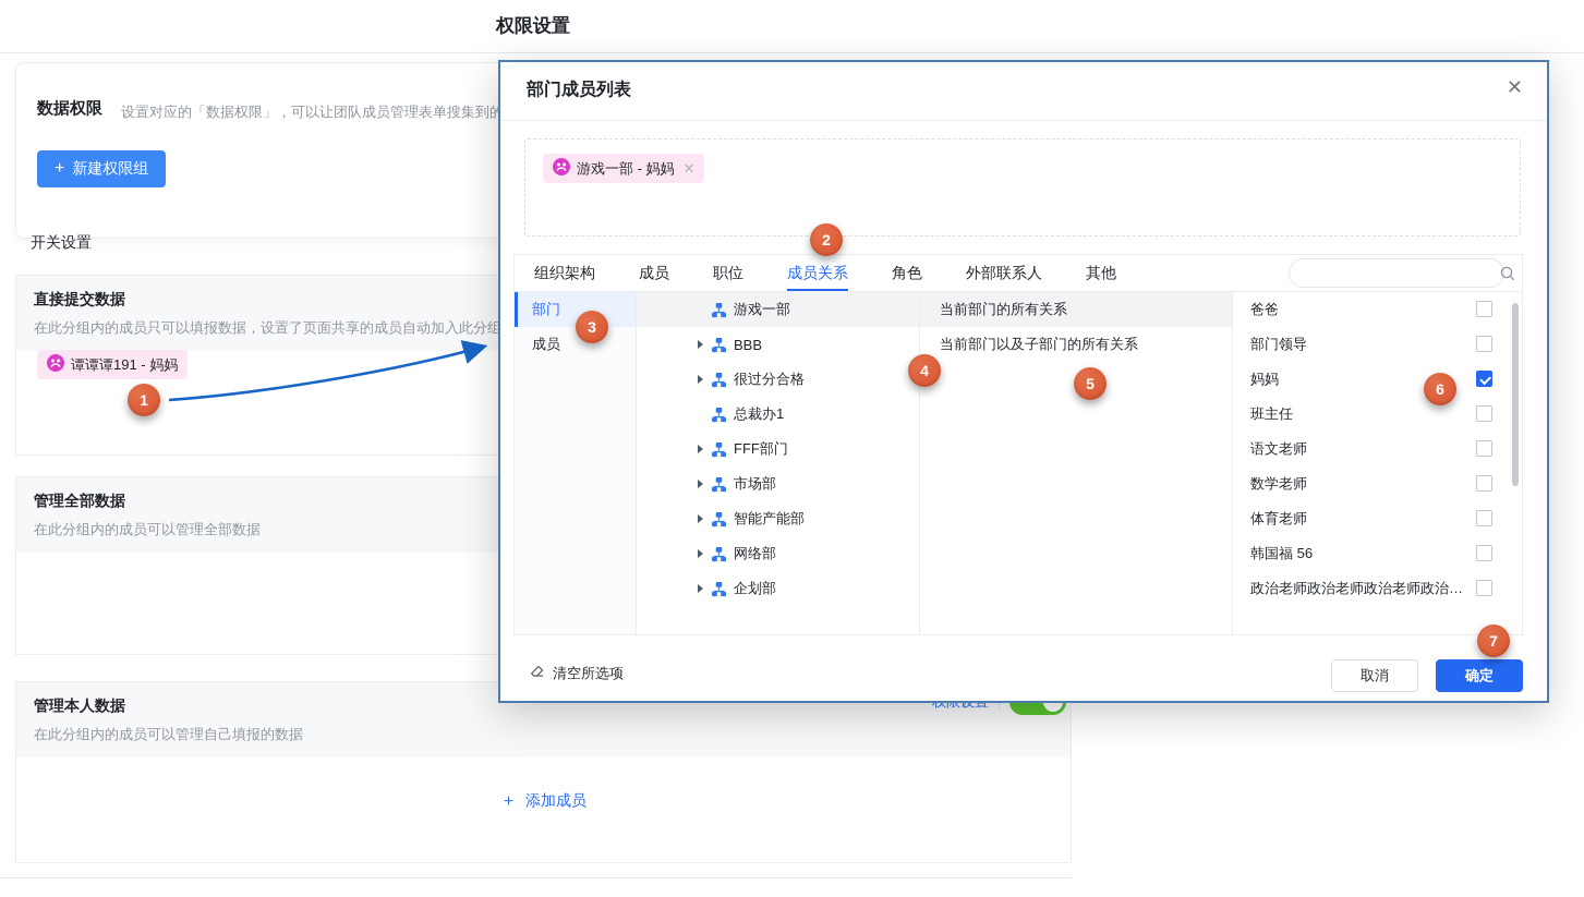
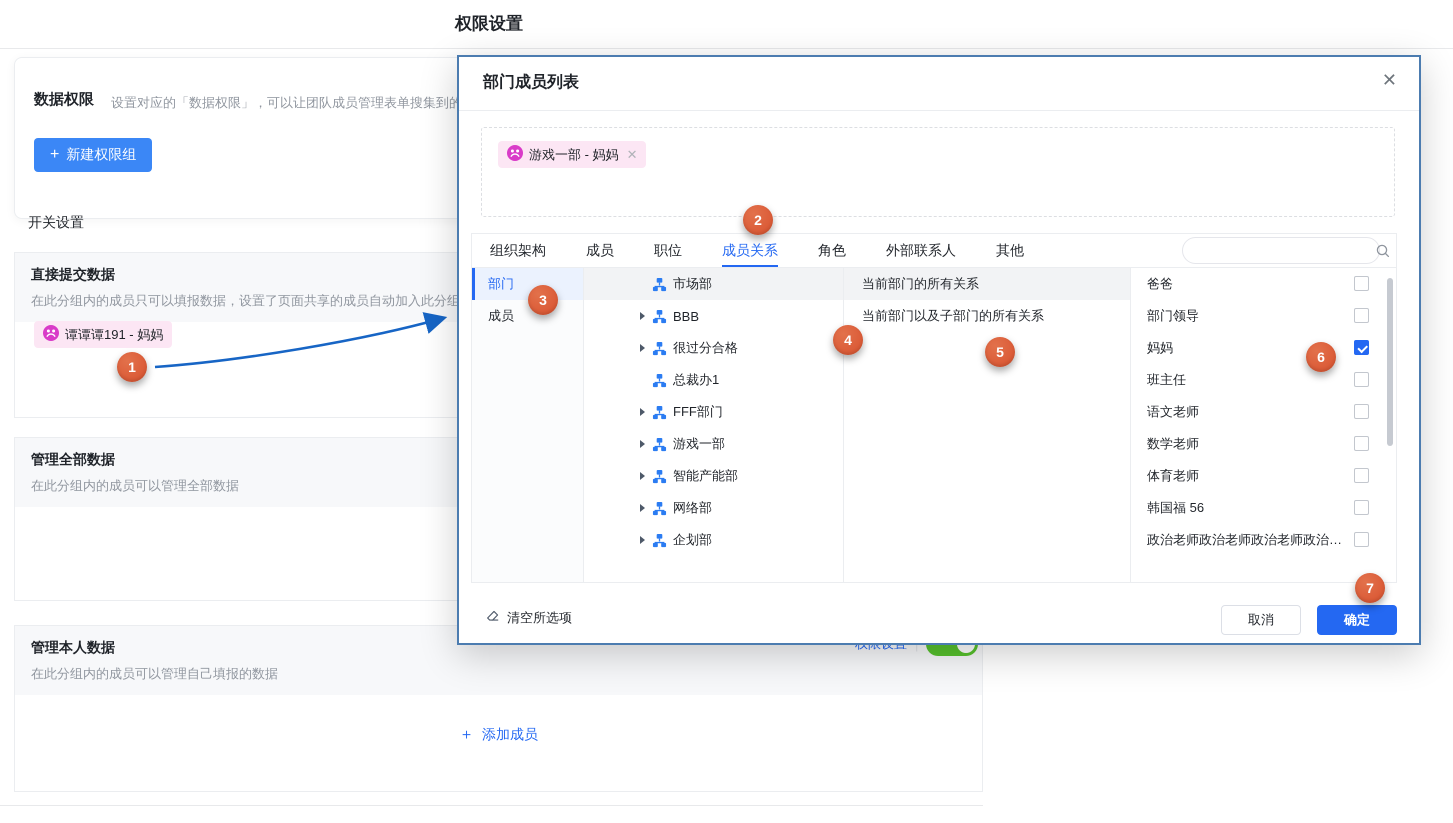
  权限设置
  数据权限
  设置对应的「数据权限」，可以让团队成员管理表单搜集到的
  +
  新建权限组
  开关设置
  直接提交数据
  在此分组内的成员只可以填报数据，设置了页面共享的成员自动加入此分组
  谭谭谭191 - 妈妈
  管理全部数据
  在此分组内的成员可以管理全部数据
  管理本人数据
  在此分组内的成员可以管理自己填报的数据
  ＋ 添加成员
  部门成员列表
  ✕
  游戏一部 - 妈妈
  ✕
  组织架构
  成员
  职位
  成员关系
  角色
  外部联系人
  其他
  部门
  成员
- 游戏一部
+ 市场部
  BBB
  很过分合格
  总裁办1
  FFF部门
- 市场部
+ 游戏一部
  智能产能部
  网络部
  企划部
  当前部门的所有关系
  当前部门以及子部门的所有关系
  爸爸
  部门领导
  妈妈
  班主任
  语文老师
  数学老师
  体育老师
  韩国福 56
  政治老师政治老师政治老师政治老
  清空所选项
  取消
  确定
  1
  2
  3
  4
  5
  6
  7
